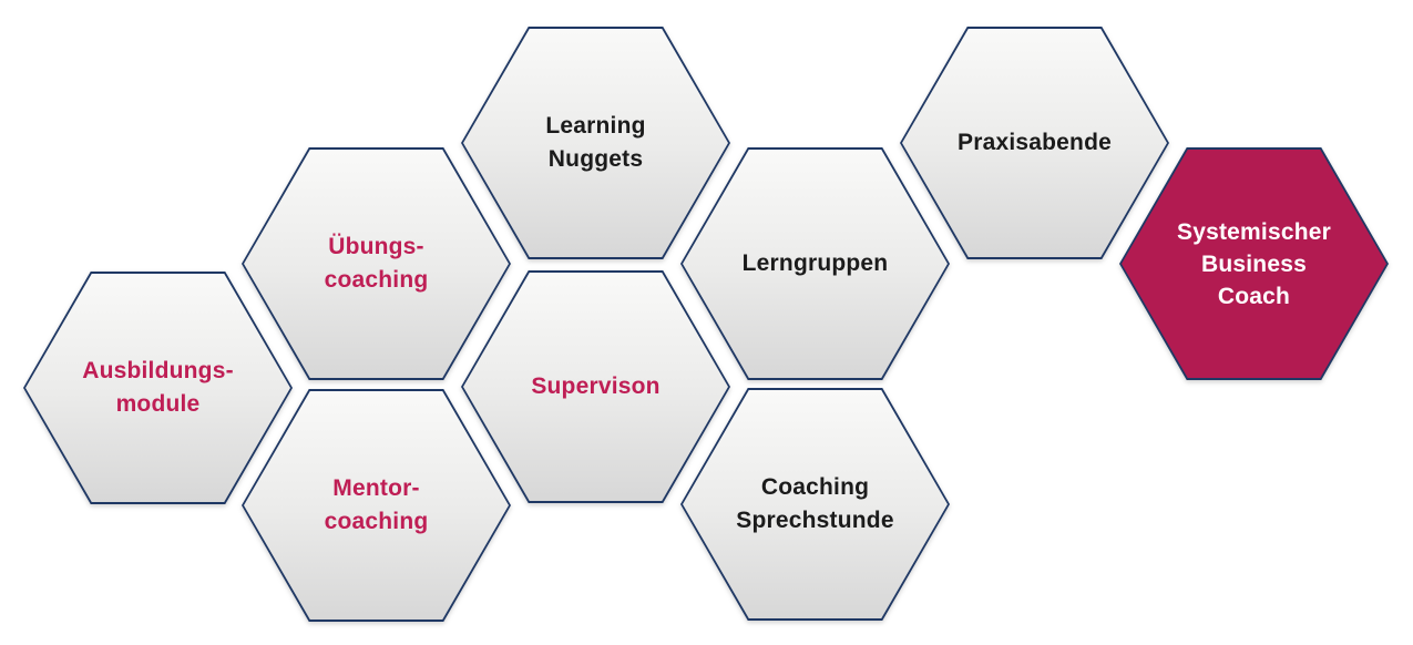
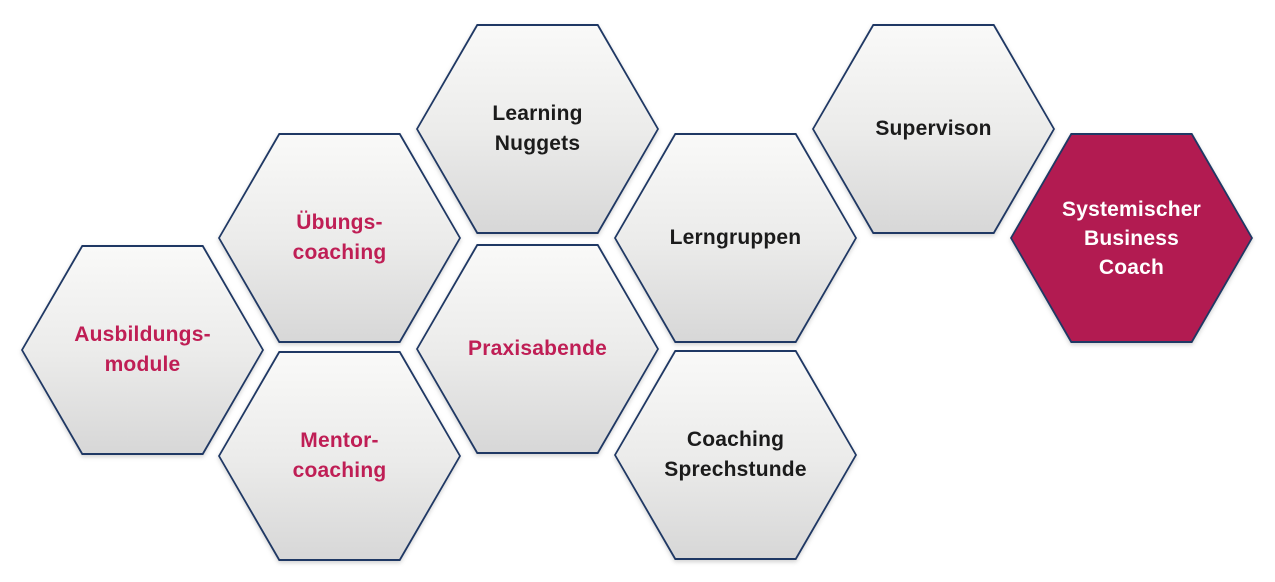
  Ausbildungs-
  module
  Übungs-
  coaching
  Mentor-
  coaching
  Learning
  Nuggets
- Supervison
+ Praxisabende
  Lerngruppen
  Coaching
  Sprechstunde
- Praxisabende
+ Supervison
  Systemischer
  Business
  Coach
